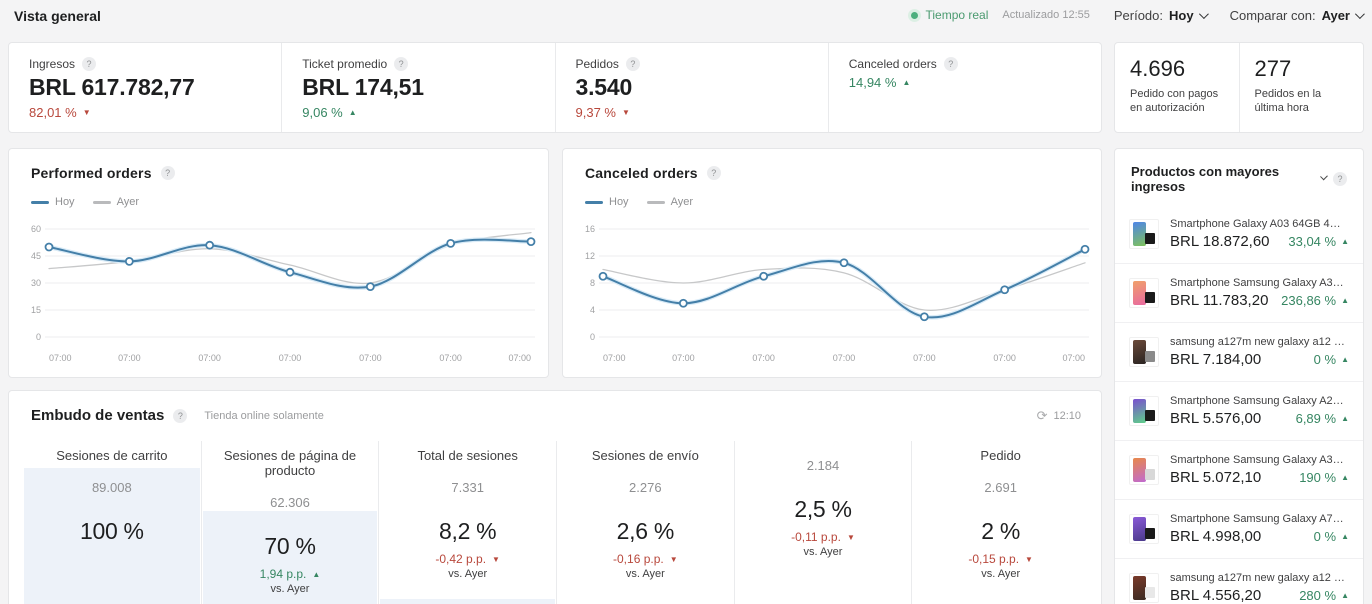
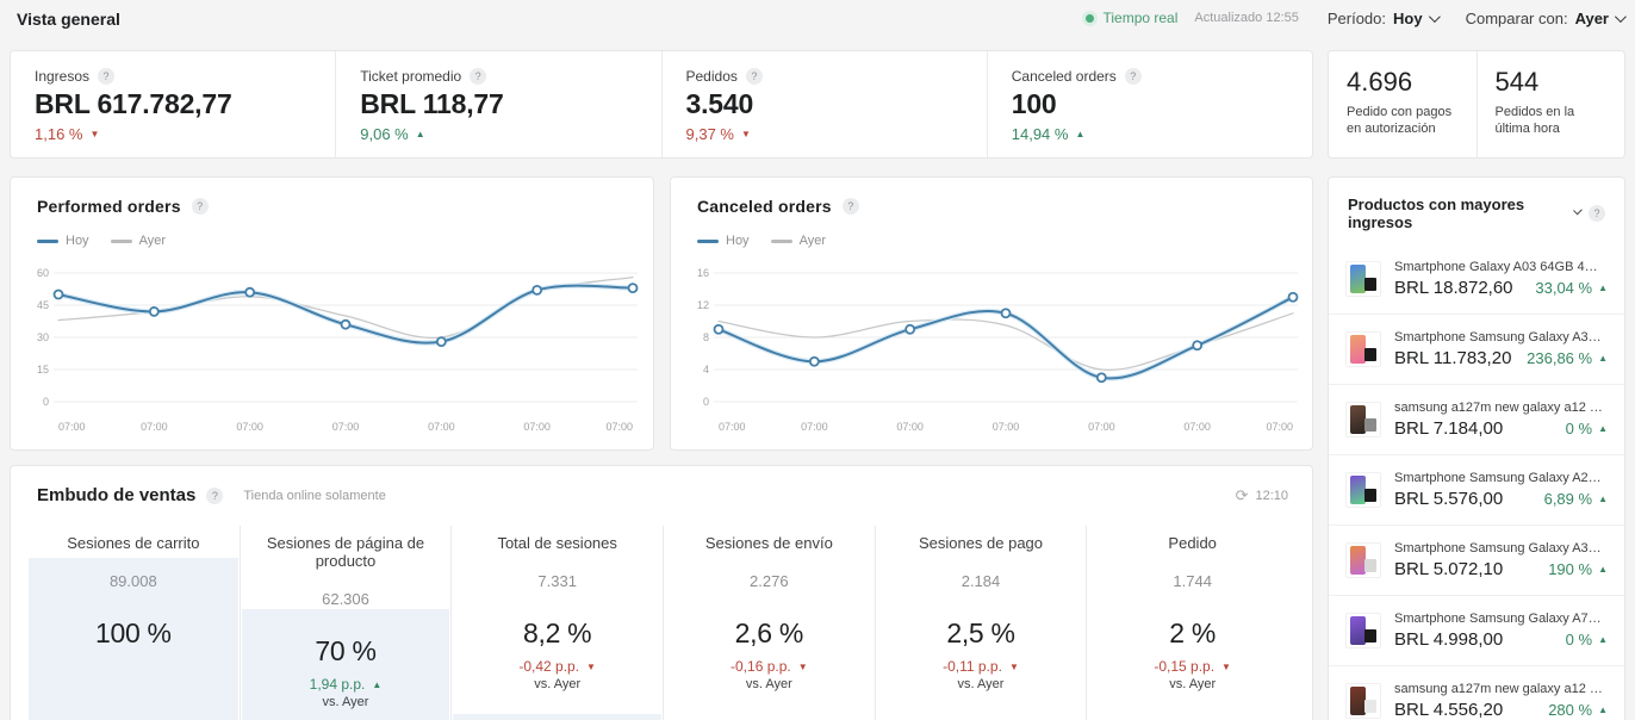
  Vista general
  Tiempo real
  Actualizado 12:55
  Período:
  Hoy
  Comparar con:
  Ayer
  Ingresos
  ?
  BRL 617.782,77
- 82,01 %
+ 1,16 %
  ▼
  Ticket promedio
  ?
- BRL 174,51
+ BRL 118,77
  9,06 %
  ▲
  Pedidos
  ?
  3.540
  9,37 %
  ▼
  Canceled orders
  ?
+ 100
  14,94 %
  ▲
  4.696
  Pedido con pagos en autorización
- 277
+ 544
  Pedidos en la última hora
  Performed orders
  ?
  Hoy
  Ayer
  0
  15
  30
  45
  60
  07:00
  07:00
  07:00
  07:00
  07:00
  07:00
  07:00
  Canceled orders
  ?
  Hoy
  Ayer
  0
  4
  8
  12
  16
  07:00
  07:00
  07:00
  07:00
  07:00
  07:00
  07:00
  Productos con mayores ingresos
  ?
  Smartphone Galaxy A03 64GB 4G W
  BRL 18.872,60
  33,04 %
  ▲
  Smartphone Samsung Galaxy A32 1
  BRL 11.783,20
  236,86 %
  ▲
  samsung a127m new galaxy a12 64
  BRL 7.184,00
  0 %
  ▲
  Smartphone Samsung Galaxy A22 1
  BRL 5.576,00
  6,89 %
  ▲
  Smartphone Samsung Galaxy A32 1
  BRL 5.072,10
  190 %
  ▲
  Smartphone Samsung Galaxy A72, C
  BRL 4.998,00
  0 %
  ▲
  samsung a127m new galaxy a12 64
  BRL 4.556,20
  280 %
  ▲
  Embudo de ventas
  ?
  Tienda online solamente
  ⟳
  12:10
  Sesiones de carrito
  89.008
  100 %
  Sesiones de página de producto
  62.306
  70 %
  1,94 p.p.
  ▲
  vs. Ayer
  Total de sesiones
  7.331
  8,2 %
  -0,42 p.p.
  ▼
  vs. Ayer
  Sesiones de envío
  2.276
  2,6 %
  -0,16 p.p.
  ▼
  vs. Ayer
+ Sesiones de pago
  2.184
  2,5 %
  -0,11 p.p.
  ▼
  vs. Ayer
  Pedido
- 2.691
+ 1.744
  2 %
  -0,15 p.p.
  ▼
  vs. Ayer
